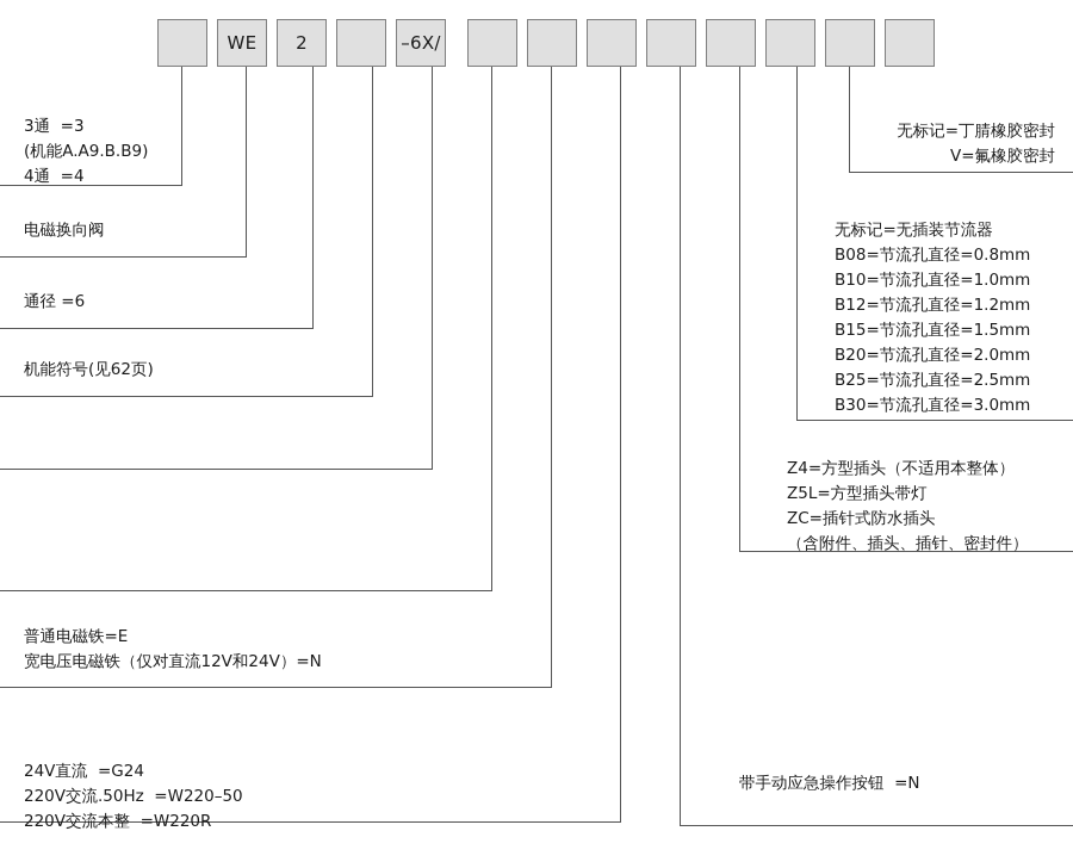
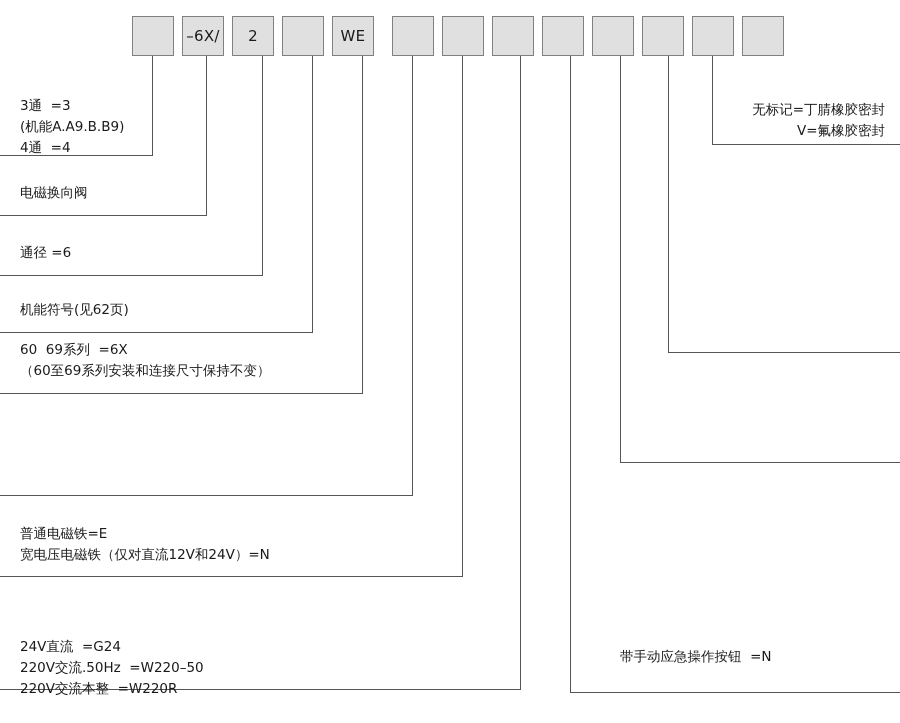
- WE
+ –6X/
  2
- –6X/
+ WE
  3通 =3
  (机能A.A9.B.B9)
  4通 =4
  电磁换向阀
  通径 =6
  机能符号(见62页)
+ 60 69系列 =6X
+ （60至69系列安装和连接尺寸保持不变）
  普通电磁铁=E
  宽电压电磁铁（仅对直流12V和24V）=N
  24V直流 =G24
  220V交流.50Hz =W220–50
  220V交流本整 =W220R
  无标记=丁腈橡胶密封
  V=氟橡胶密封
- 无标记=无插装节流器
- B08=节流孔直径=0.8mm
- B10=节流孔直径=1.0mm
- B12=节流孔直径=1.2mm
- B15=节流孔直径=1.5mm
- B20=节流孔直径=2.0mm
- B25=节流孔直径=2.5mm
- B30=节流孔直径=3.0mm
- Z4=方型插头（不适用本整体）
- Z5L=方型插头带灯
- ZC=插针式防水插头
- （含附件、插头、插针、密封件）
  带手动应急操作按钮 =N
